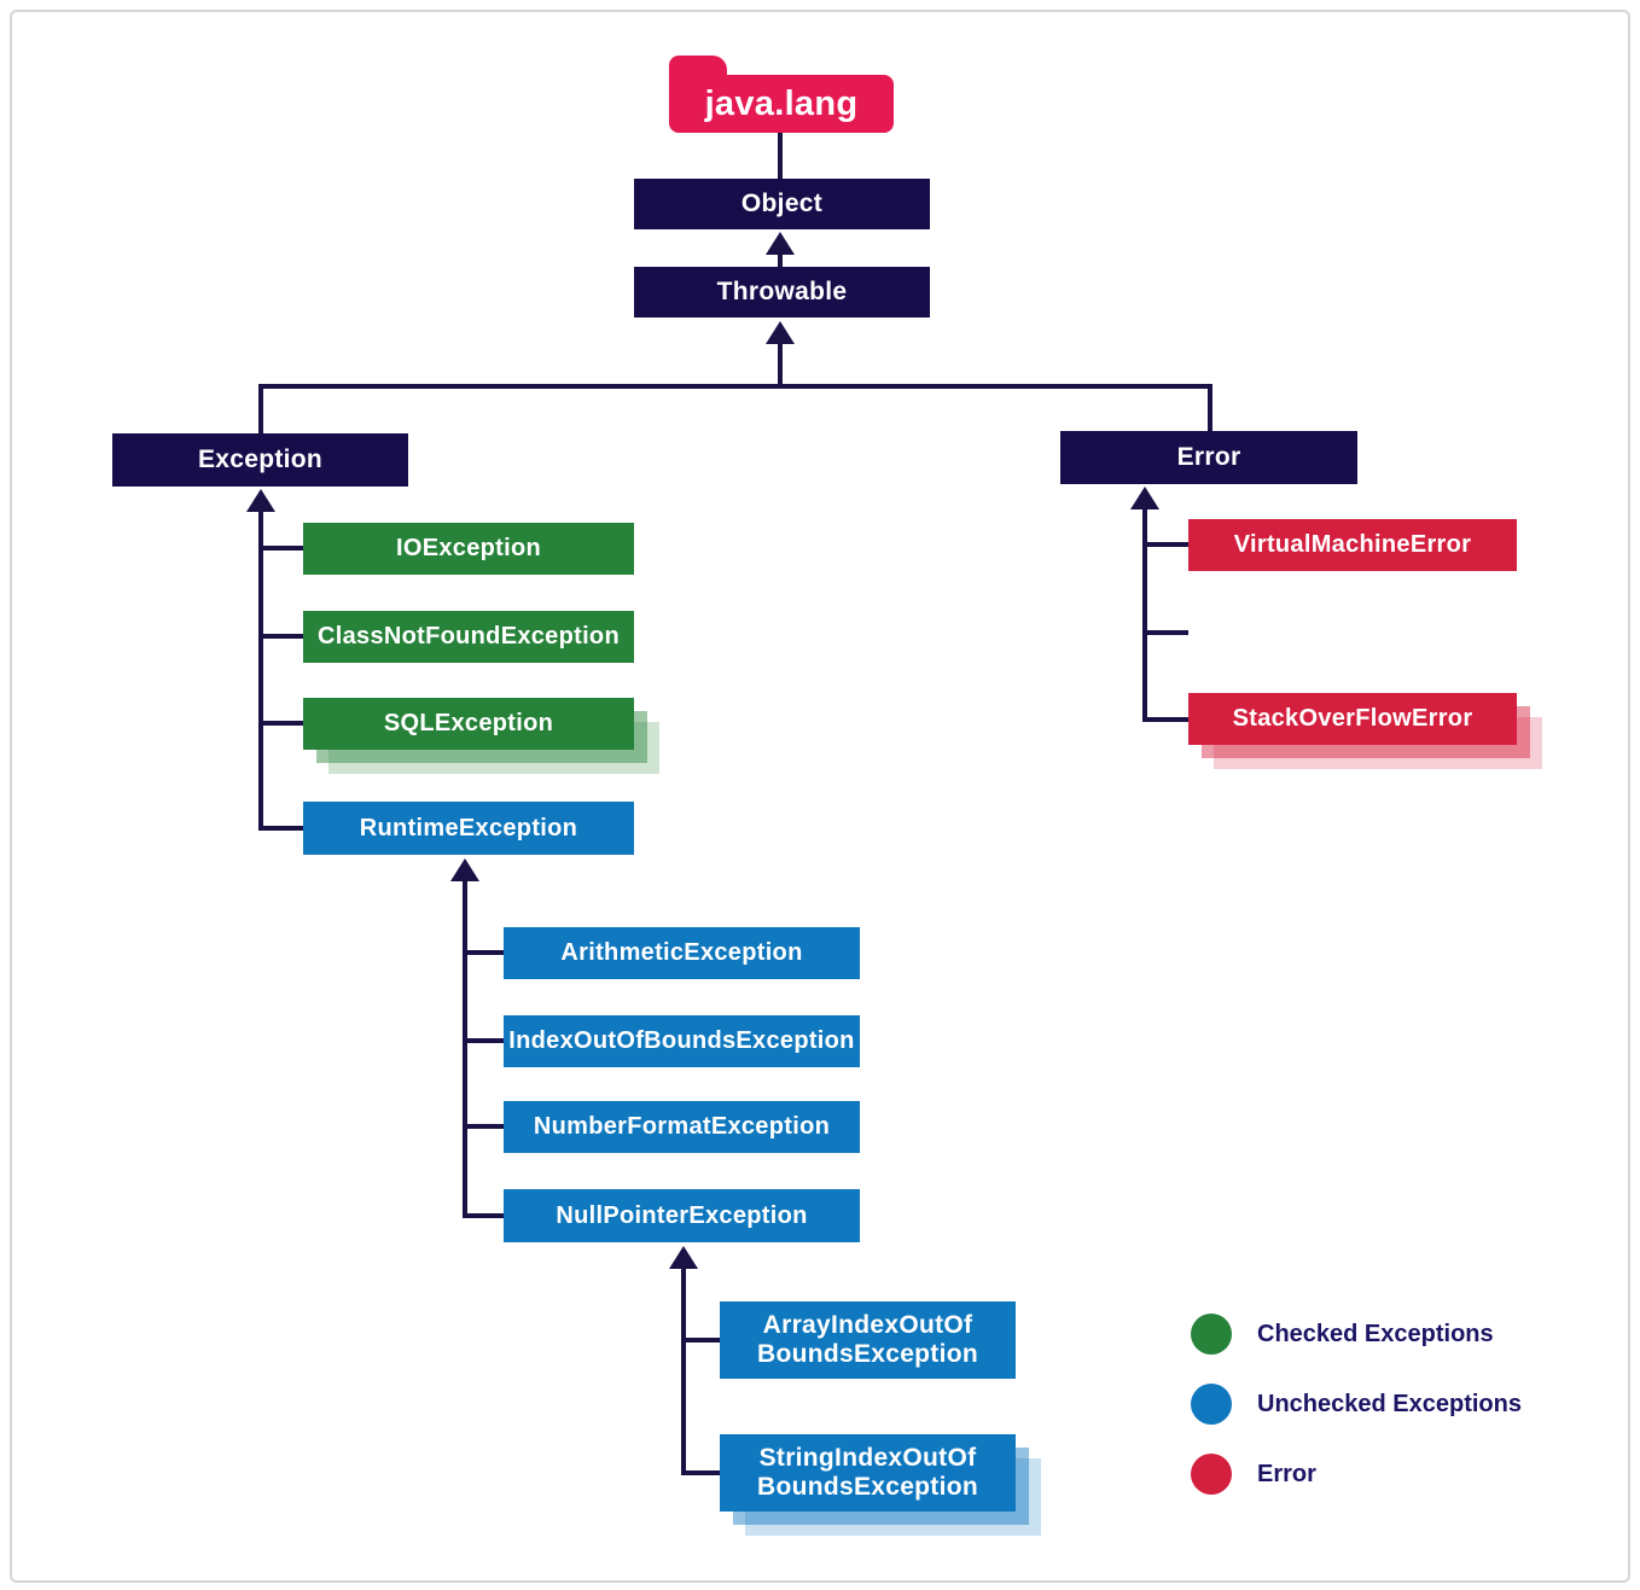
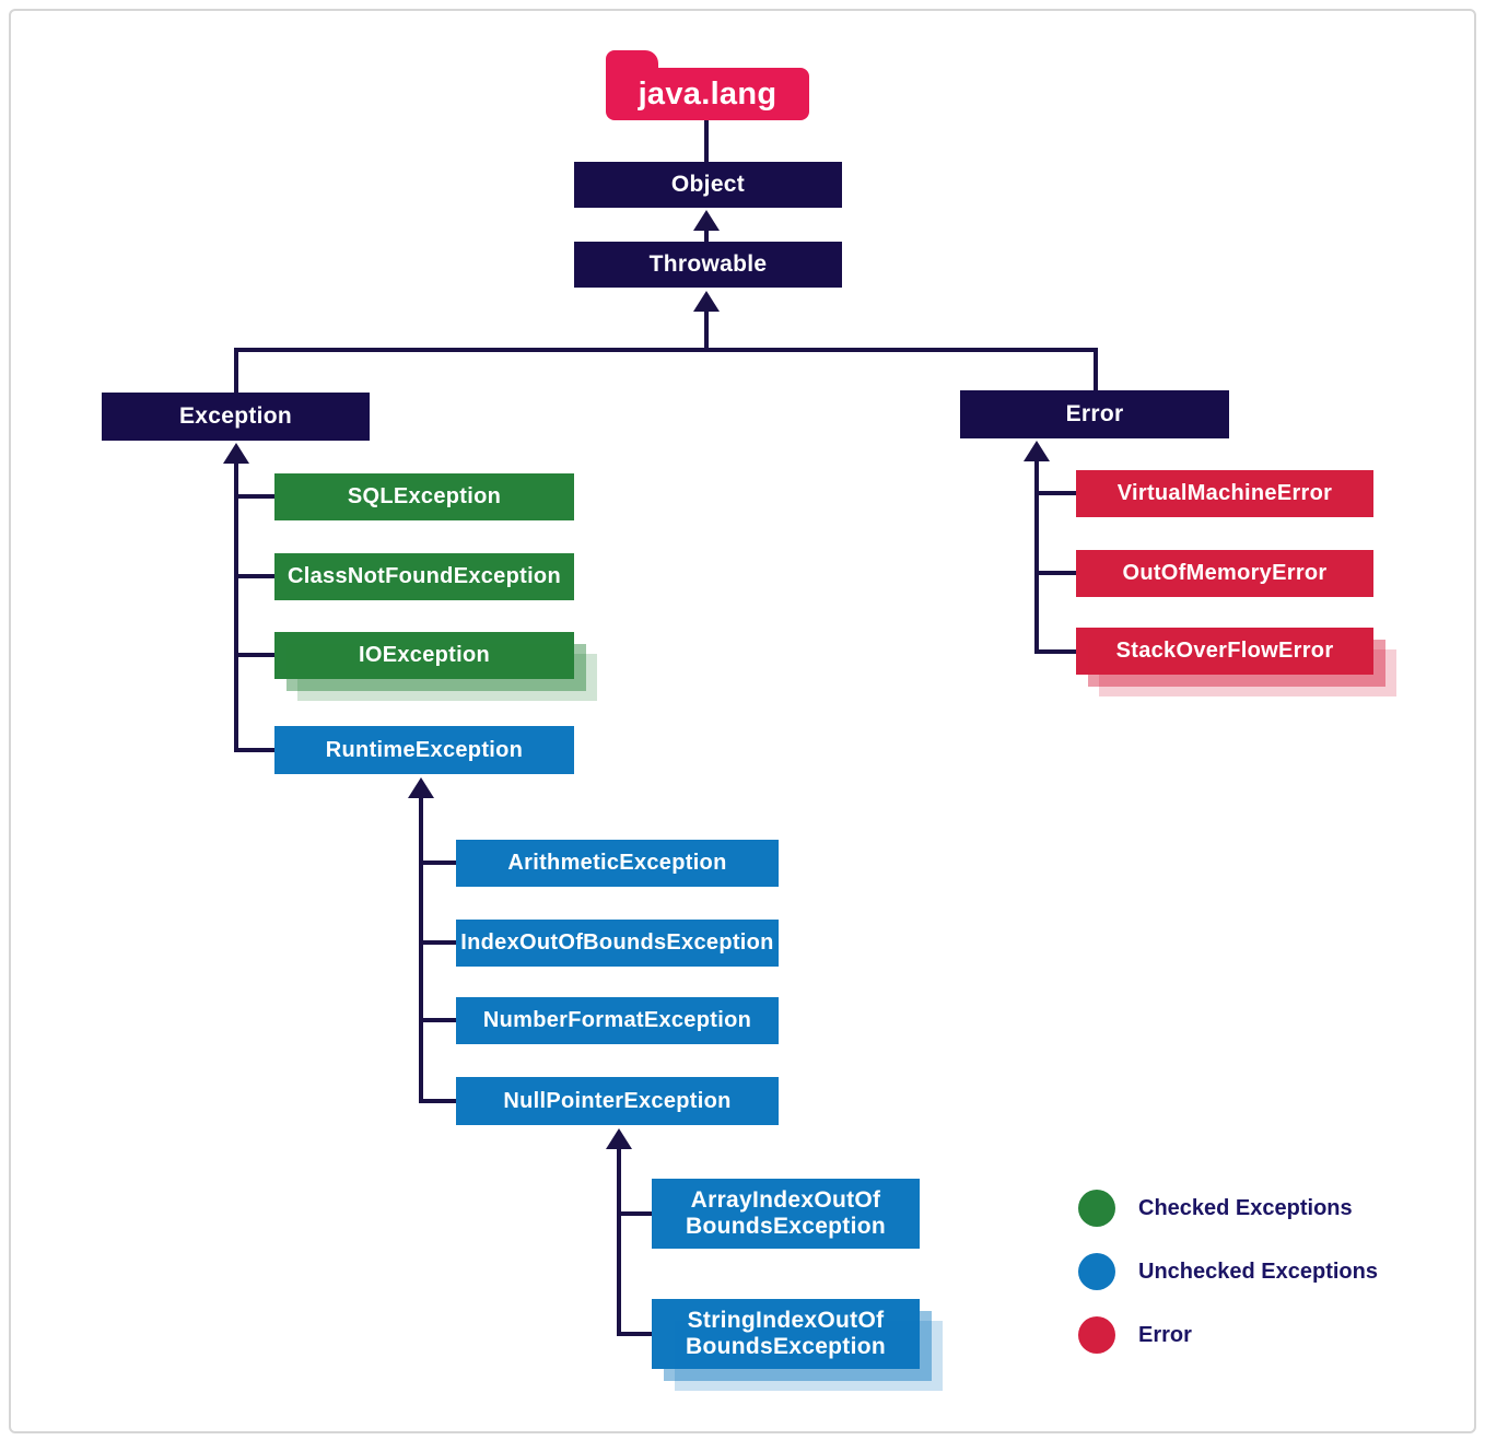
  java.lang
  Object
  Throwable
  Exception
  Error
- IOException
+ SQLException
  ClassNotFoundException
- SQLException
+ IOException
  RuntimeException
  ArithmeticException
  IndexOutOfBoundsException
  NumberFormatException
  NullPointerException
  ArrayIndexOutOf BoundsException
  StringIndexOutOf BoundsException
  VirtualMachineError
+ OutOfMemoryError
  StackOverFlowError
  Checked Exceptions
  Unchecked Exceptions
  Error
